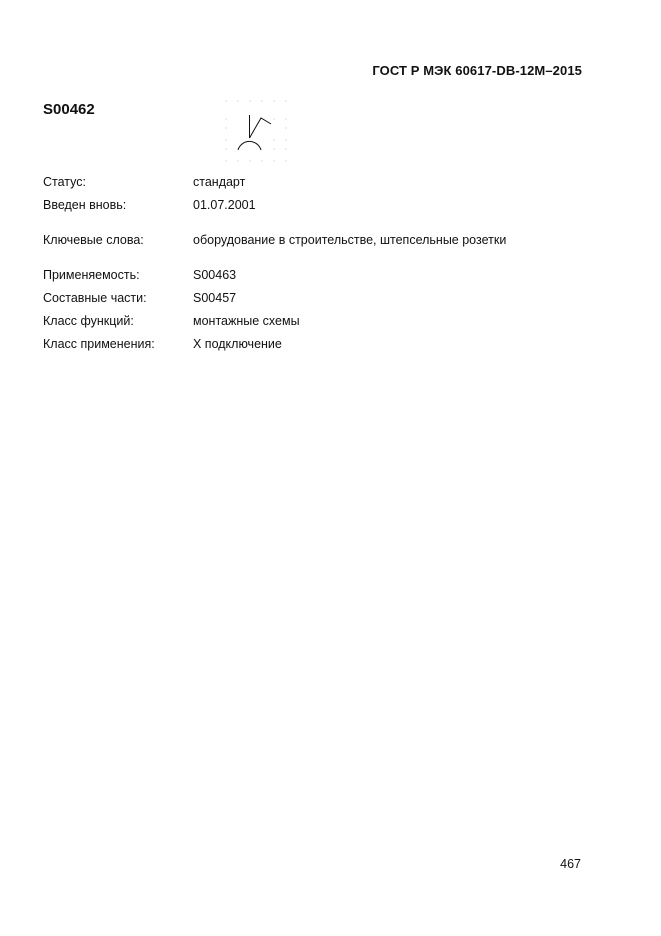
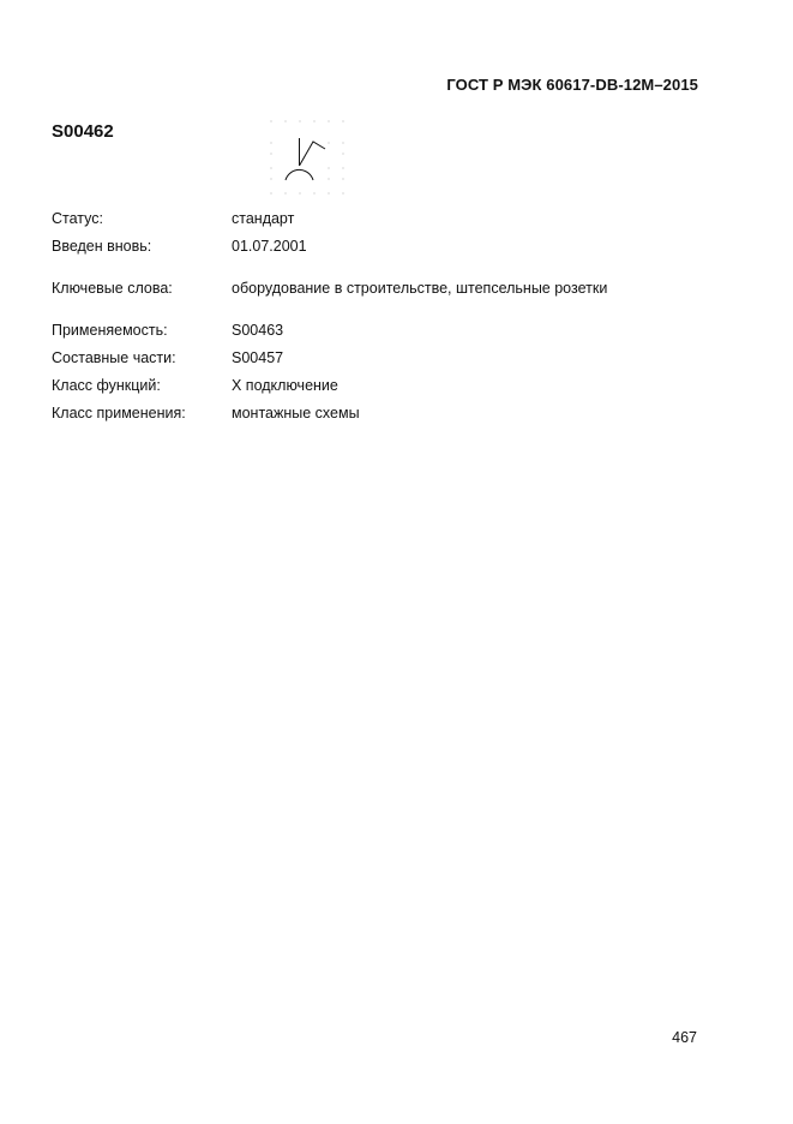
  ГОСТ Р МЭК 60617-DB-12M–2015
  S00462
  Статус:
  стандарт
  Введен вновь:
  01.07.2001
  Ключевые слова:
  оборудование в строительстве, штепсельные розетки
  Применяемость:
  S00463
  Составные части:
  S00457
  Класс функций:
- монтажные схемы
+ Х подключение
  Класс применения:
- Х подключение
+ монтажные схемы
  467
